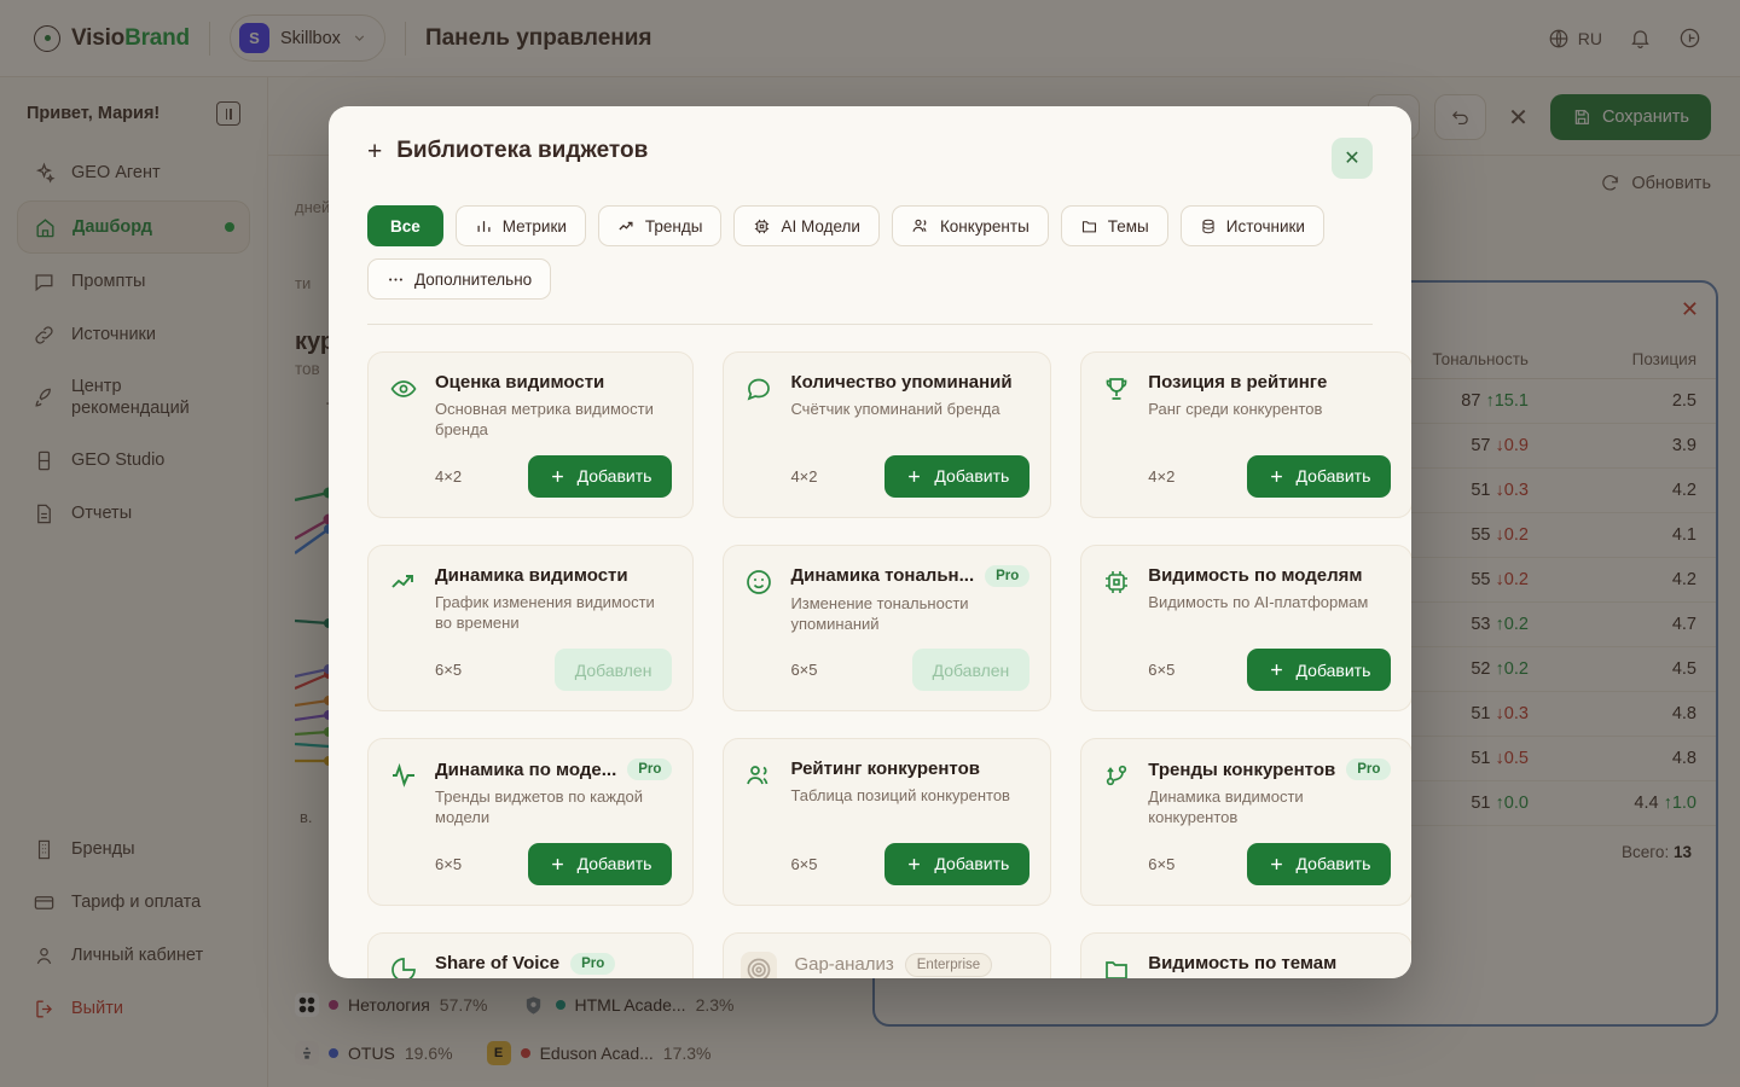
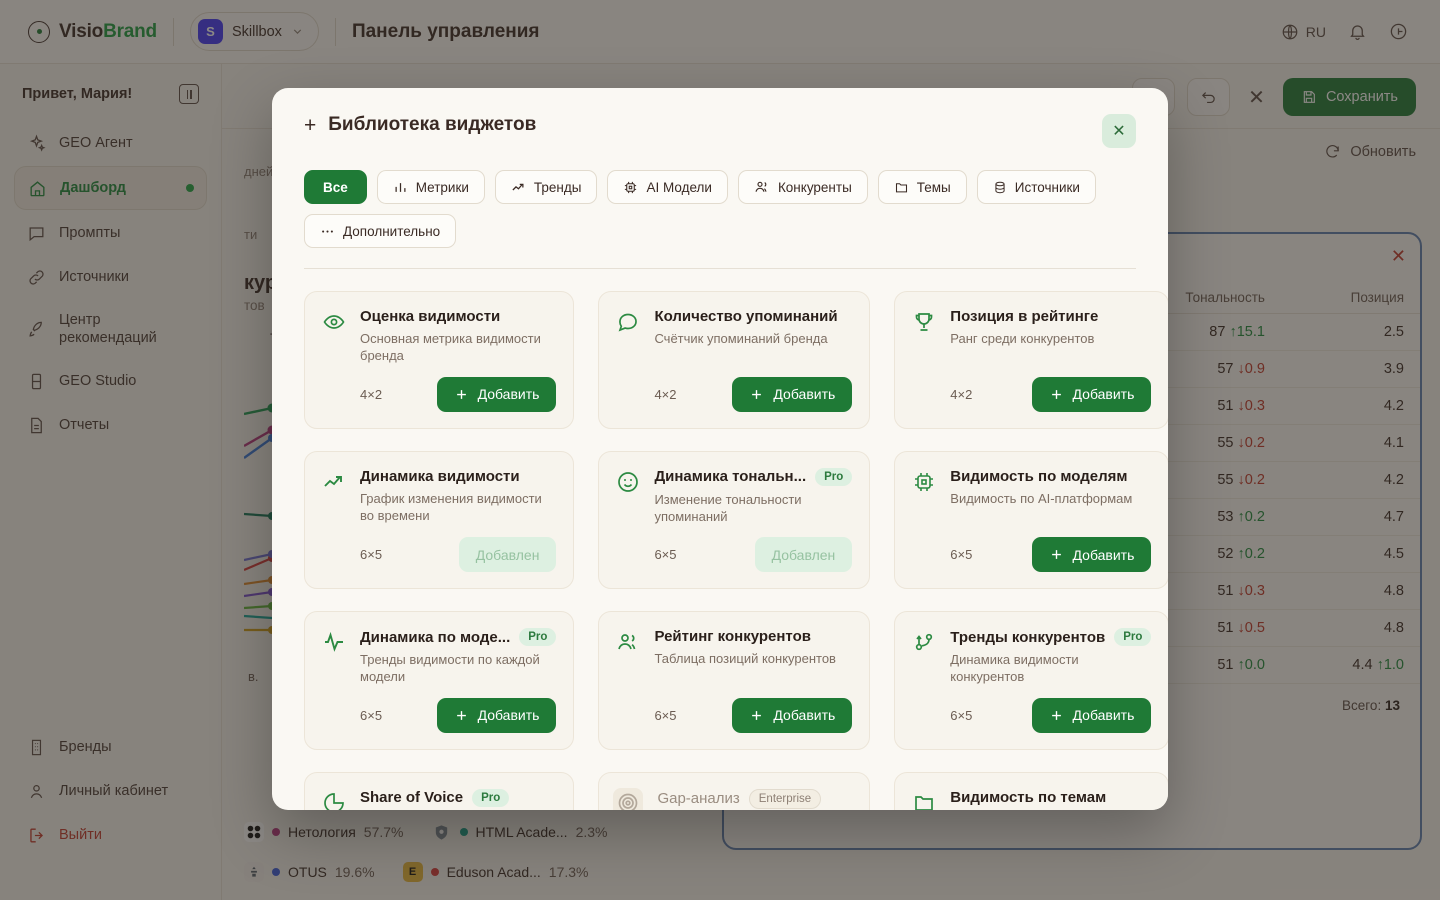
  VisioBrand
  S
  Skillbox
  Панель управления
  RU
  Привет, Мария!
  GEO Агент
  Дашборд
  Промпты
  Источники
  Центр рекомендаций
  GEO Studio
  Отчеты
  Бренды
- Тариф и оплата
  Личный кабинет
  Выйти
  ✕
  Сохранить
  Обновить
  дней
  ти
  тов
  в.
  Нетология
  57.7%
  HTML Acade...
  2.3%
  OTUS
  19.6%
  E
  Eduson Acad...
  17.3%
  ✕
  		Тональность	Позиция
  		87 ↑15.1	2.5
  		57 ↓0.9	3.9
  		51 ↓0.3	4.2
  		55 ↓0.2	4.1
  		55 ↓0.2	4.2
  		53 ↑0.2	4.7
  		52 ↑0.2	4.5
  		51 ↓0.3	4.8
  		51 ↓0.5	4.8
  		51 ↑0.0	4.4 ↑1.0
  Всего: 13
  +
  Библиотека виджетов
  ✕
  Все
  Метрики
  Тренды
  AI Модели
  Конкуренты
  Темы
  Источники
  Дополнительно
  Оценка видимости
  Основная метрика видимости бренда
  4×2
  Добавить
  Количество упоминаний
  Счётчик упоминаний бренда
  4×2
  Добавить
  Позиция в рейтинге
  Ранг среди конкурентов
  4×2
  Добавить
  Динамика видимости
  График изменения видимости во времени
  6×5
  Добавлен
  Динамика тональн...
  Pro
  Изменение тональности упоминаний
  6×5
  Добавлен
  Видимость по моделям
  Видимость по AI-платформам
  6×5
  Добавить
  Динамика по моде...
  Pro
- Тренды виджетов по каждой модели
+ Тренды видимости по каждой модели
  6×5
  Добавить
  Рейтинг конкурентов
  Таблица позиций конкурентов
  6×5
  Добавить
  Тренды конкурентов
  Pro
  Динамика видимости конкурентов
  6×5
  Добавить
  Share of Voice
  Pro
  Gap-анализ
  Enterprise
  Видимость по темам
